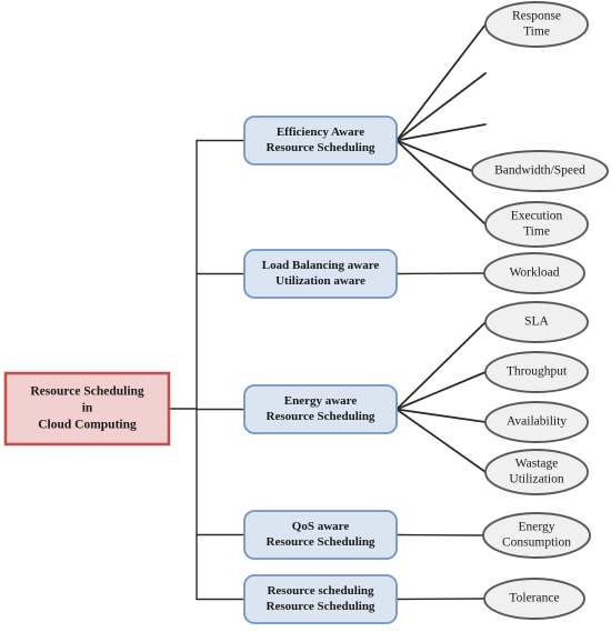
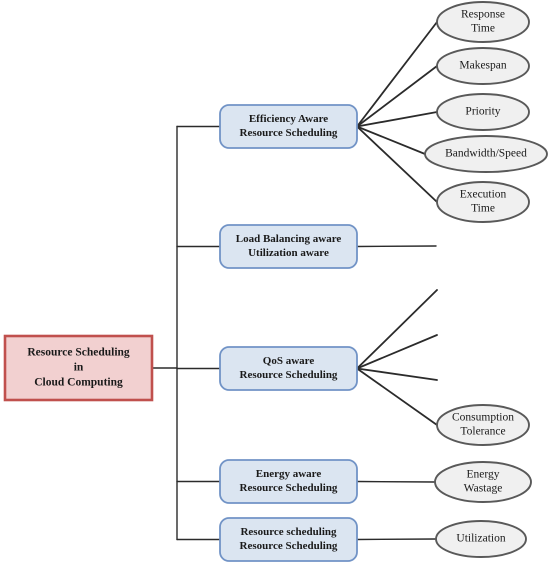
  Resource Scheduling
  in
  Cloud Computing
  Efficiency Aware
  Resource Scheduling
  Response
  Time
+ Makespan
+ Priority
  Bandwidth/Speed
  Execution
  Time
  Load Balancing aware
  Utilization aware
- Workload
- Energy aware
+ QoS aware
  Resource Scheduling
- SLA
- Throughput
- Availability
- Wastage
+ Consumption
- Utilization
+ Tolerance
- QoS aware
+ Energy aware
  Resource Scheduling
  Energy
- Consumption
+ Wastage
  Resource scheduling
  Resource Scheduling
- Tolerance
+ Utilization
